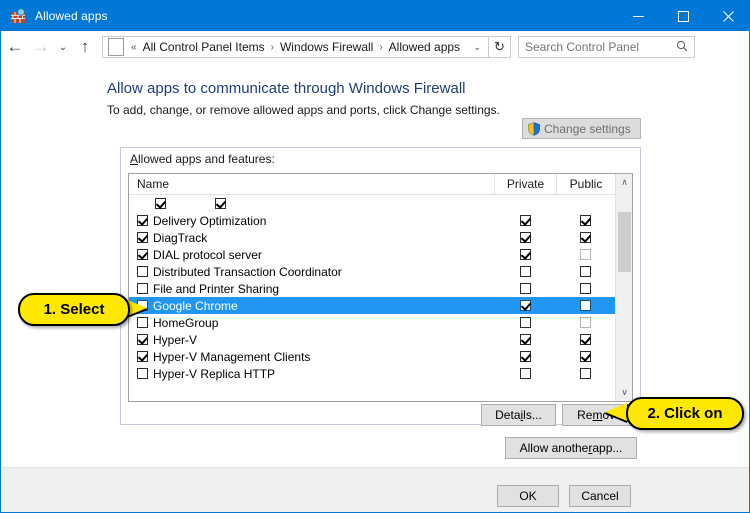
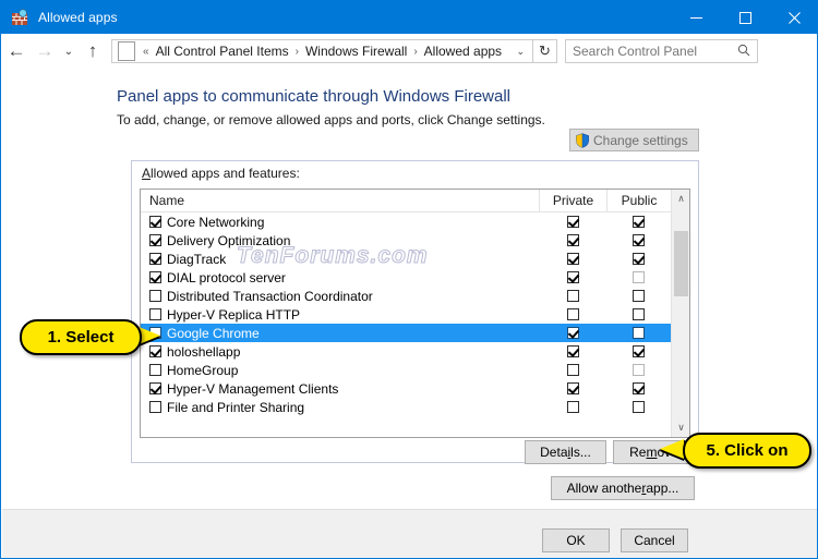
  Allowed apps
  ←
  →
  ⌄
  ↑
  «
  All Control Panel Items
  ›
  Windows Firewall
  ›
  Allowed apps
  ⌄
  ↻
  Search Control Panel
- Allow apps to communicate through Windows Firewall
+ Panel apps to communicate through Windows Firewall
  To add, change, or remove allowed apps and ports, click Change settings.
  Change settings
  Allowed apps and features:
+ TenForums.com
  Name
  Private
  Public
+ Core Networking
  Delivery Optimization
  DiagTrack
  DIAL protocol server
  Distributed Transaction Coordinator
- File and Printer Sharing
+ Hyper-V Replica HTTP
  Google Chrome
+ holoshellapp
  HomeGroup
- Hyper-V
  Hyper-V Management Clients
- Hyper-V Replica HTTP
+ File and Printer Sharing
  ∧
  ∨
  Deta
  i
  ls...
  Re
  m
  ove
  Allow anothe
  r
  app...
  OK
  Cancel
  1. Select
- 2. Click on
+ 5. Click on
